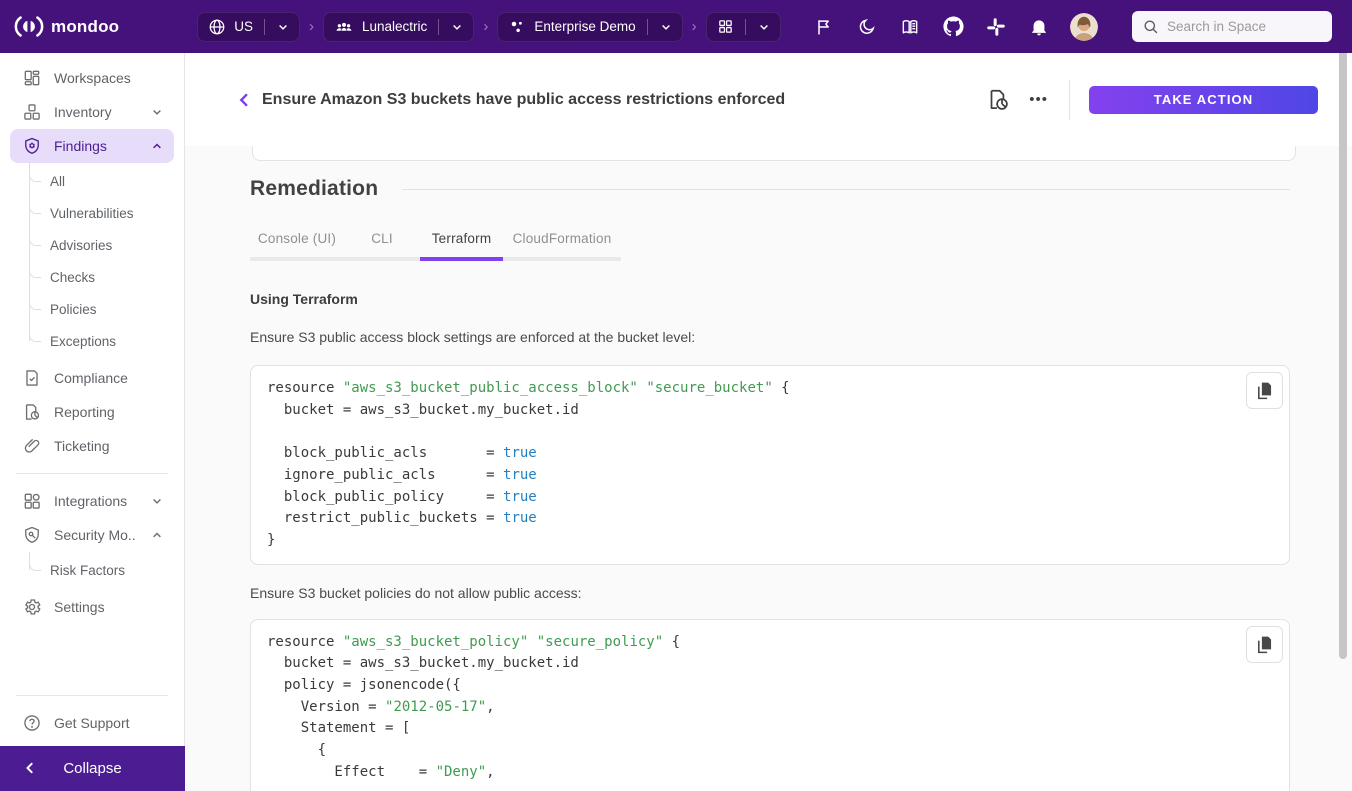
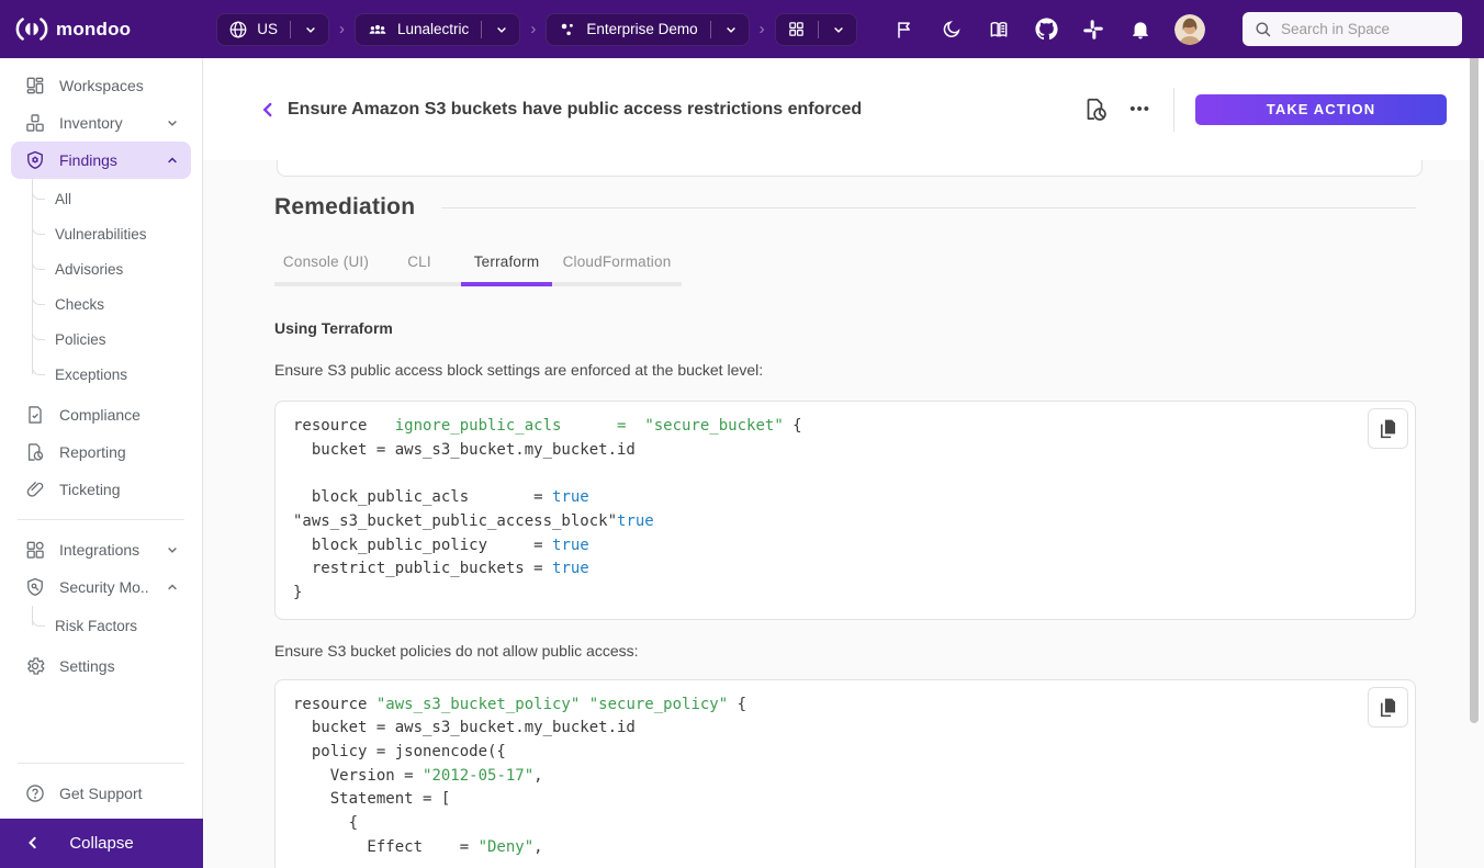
  mondoo
  US
  ›
  Lunalectric
  ›
  Enterprise Demo
  ›
  Search in Space
  Workspaces
  Inventory
  Findings
  All
  Vulnerabilities
  Advisories
  Checks
  Policies
  Exceptions
  Compliance
  Reporting
  Ticketing
  Integrations
  Security Mo..
  Risk Factors
  Settings
  Get Support
  Collapse
  Ensure Amazon S3 buckets have public access restrictions enforced
  •••
  TAKE ACTION
  Remediation
  Console (UI)
  CLI
  Terraform
  CloudFormation
  Using Terraform
  Ensure S3 public access block settings are enforced at the bucket level:
- resource "aws_s3_bucket_public_access_block" "secure_bucket" {
+ resource ignore_public_acls = "secure_bucket" {
  bucket = aws_s3_bucket.my_bucket.id
  block_public_acls = true
- ignore_public_acls = true
+ "aws_s3_bucket_public_access_block"true
  block_public_policy = true
  restrict_public_buckets = true
  }
  Ensure S3 bucket policies do not allow public access:
  resource "aws_s3_bucket_policy" "secure_policy" {
  bucket = aws_s3_bucket.my_bucket.id
  policy = jsonencode({
  Version = "2012-05-17",
  Statement = [
  {
  Effect = "Deny",
